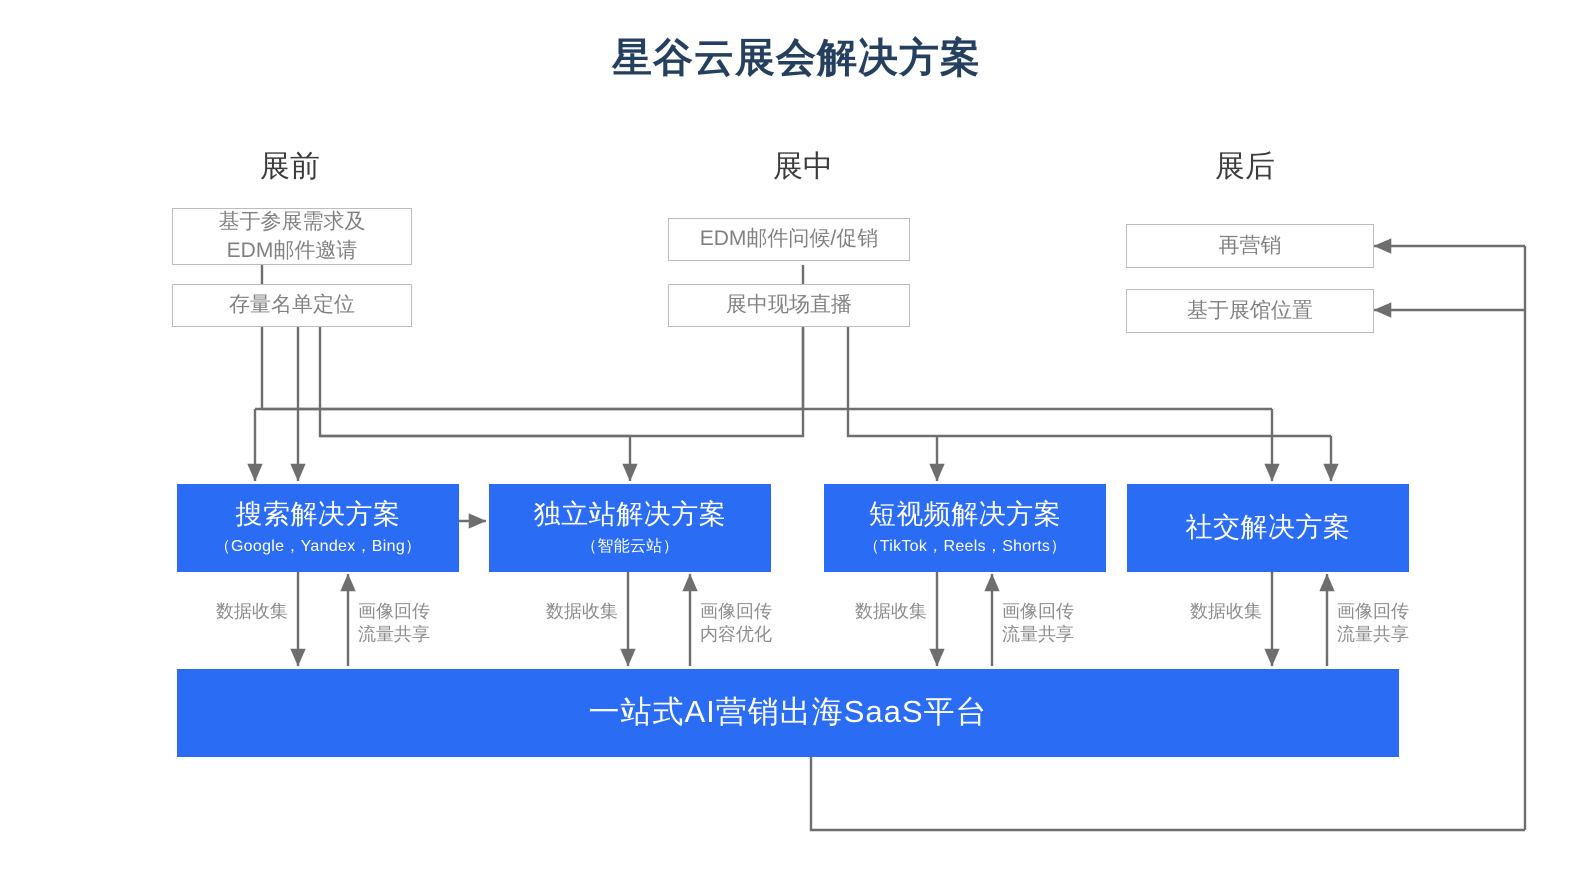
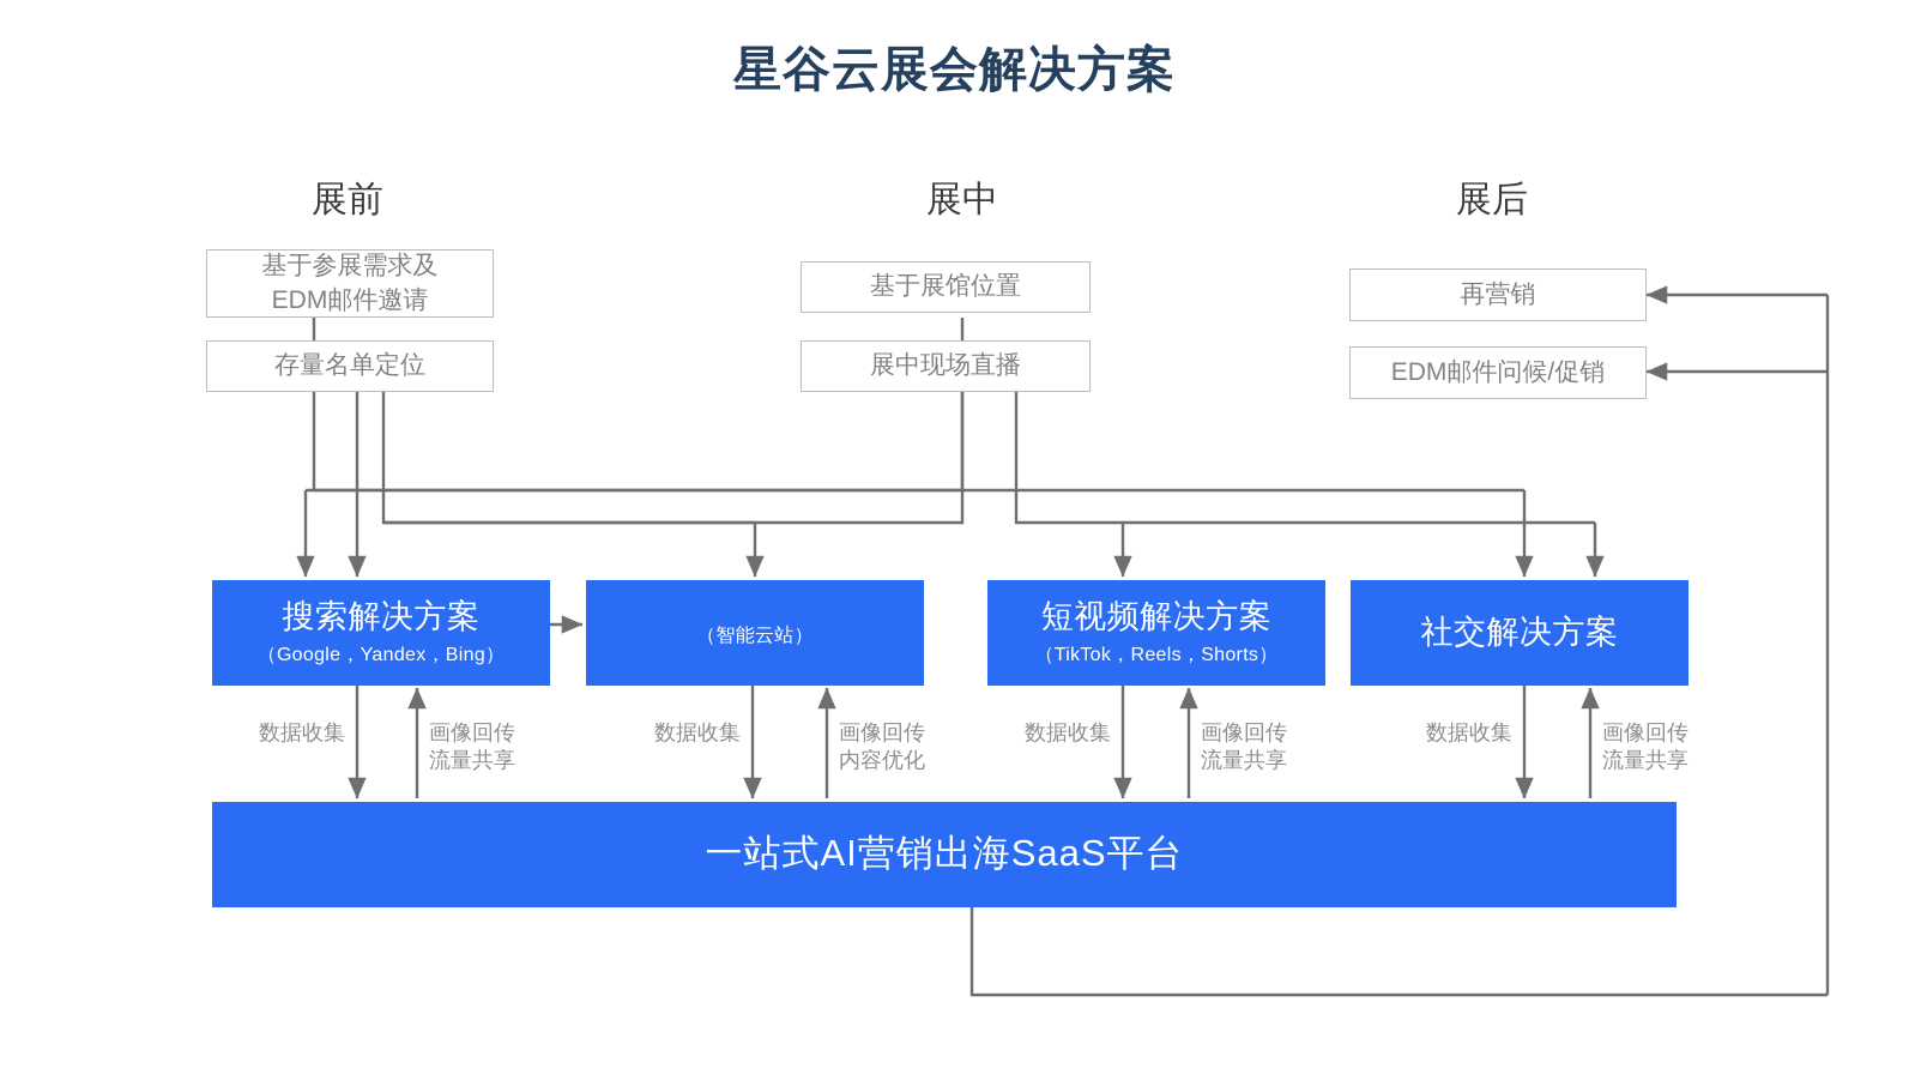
  星谷云展会解决方案
  展前
  展中
  展后
  基于参展需求及
  EDM邮件邀请
  存量名单定位
- EDM邮件问候/促销
+ 基于展馆位置
  展中现场直播
  再营销
- 基于展馆位置
+ EDM邮件问候/促销
  搜索解决方案
  （Google，Yandex，Bing）
- 独立站解决方案
  （智能云站）
  短视频解决方案
  （TikTok，Reels，Shorts）
  社交解决方案
  数据收集
  画像回传
  流量共享
  数据收集
  画像回传
  内容优化
  数据收集
  画像回传
  流量共享
  数据收集
  画像回传
  流量共享
  一站式AI营销出海SaaS平台
